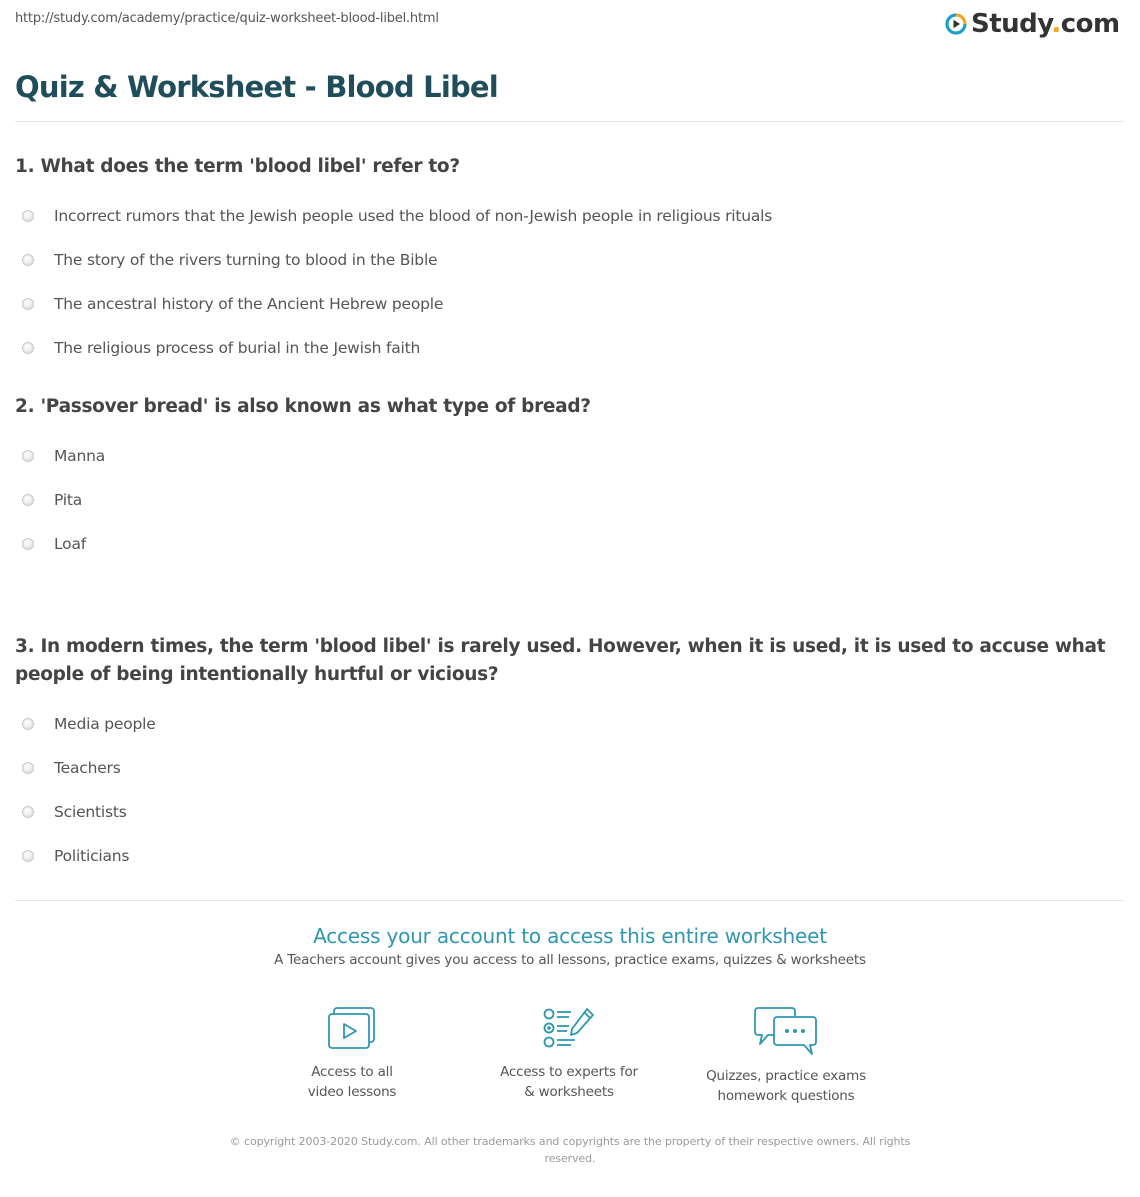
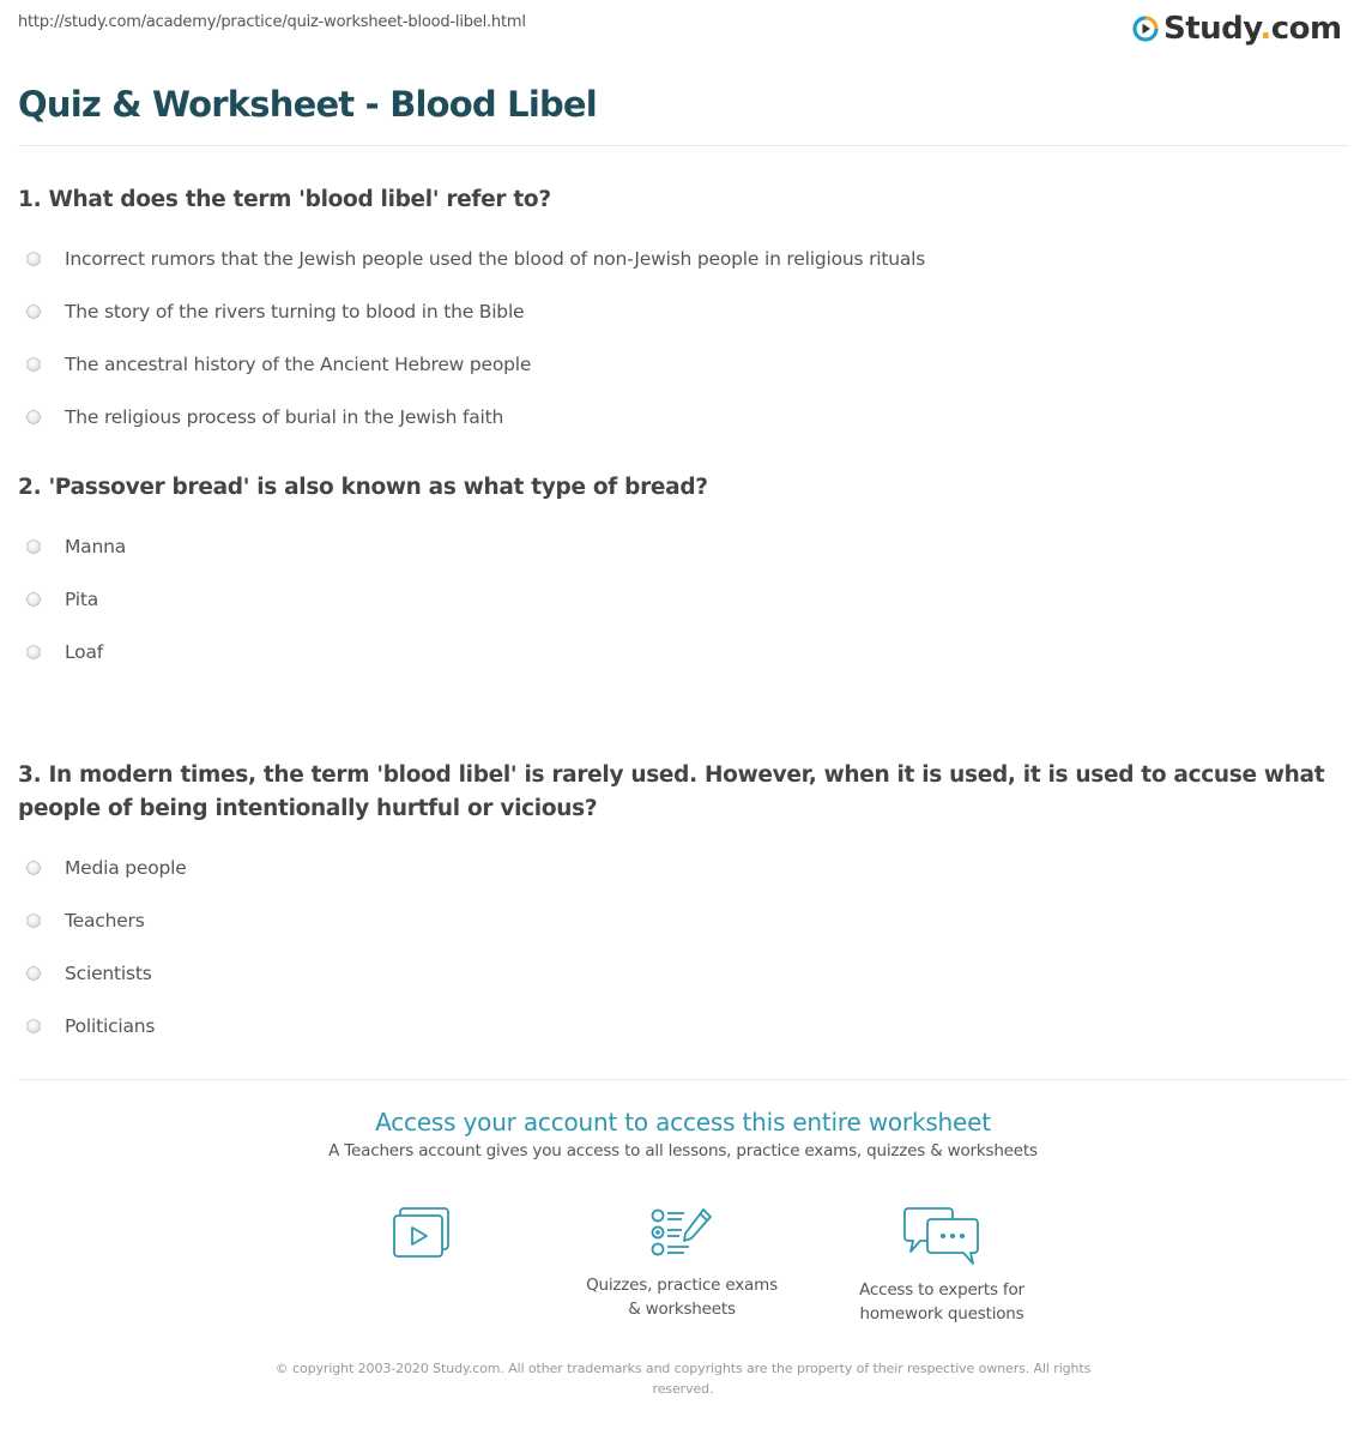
  http://study.com/academy/practice/quiz-worksheet-blood-libel.html
  Study.com
  Quiz & Worksheet - Blood Libel
  1. What does the term 'blood libel' refer to?
  Incorrect rumors that the Jewish people used the blood of non-Jewish people in religious rituals
  The story of the rivers turning to blood in the Bible
  The ancestral history of the Ancient Hebrew people
  The religious process of burial in the Jewish faith
  2. 'Passover bread' is also known as what type of bread?
  Manna
  Pita
  Loaf
  3. In modern times, the term 'blood libel' is rarely used. However, when it is used, it is used to accuse what people of being intentionally hurtful or vicious?
  Media people
  Teachers
  Scientists
  Politicians
  Access your account to access this entire worksheet
  A Teachers account gives you access to all lessons, practice exams, quizzes & worksheets
- Access to all
- video lessons
- Access to experts for
+ Quizzes, practice exams
  & worksheets
- Quizzes, practice exams
+ Access to experts for
  homework questions
  © copyright 2003-2020 Study.com. All other trademarks and copyrights are the property of their respective owners. All rights reserved.
